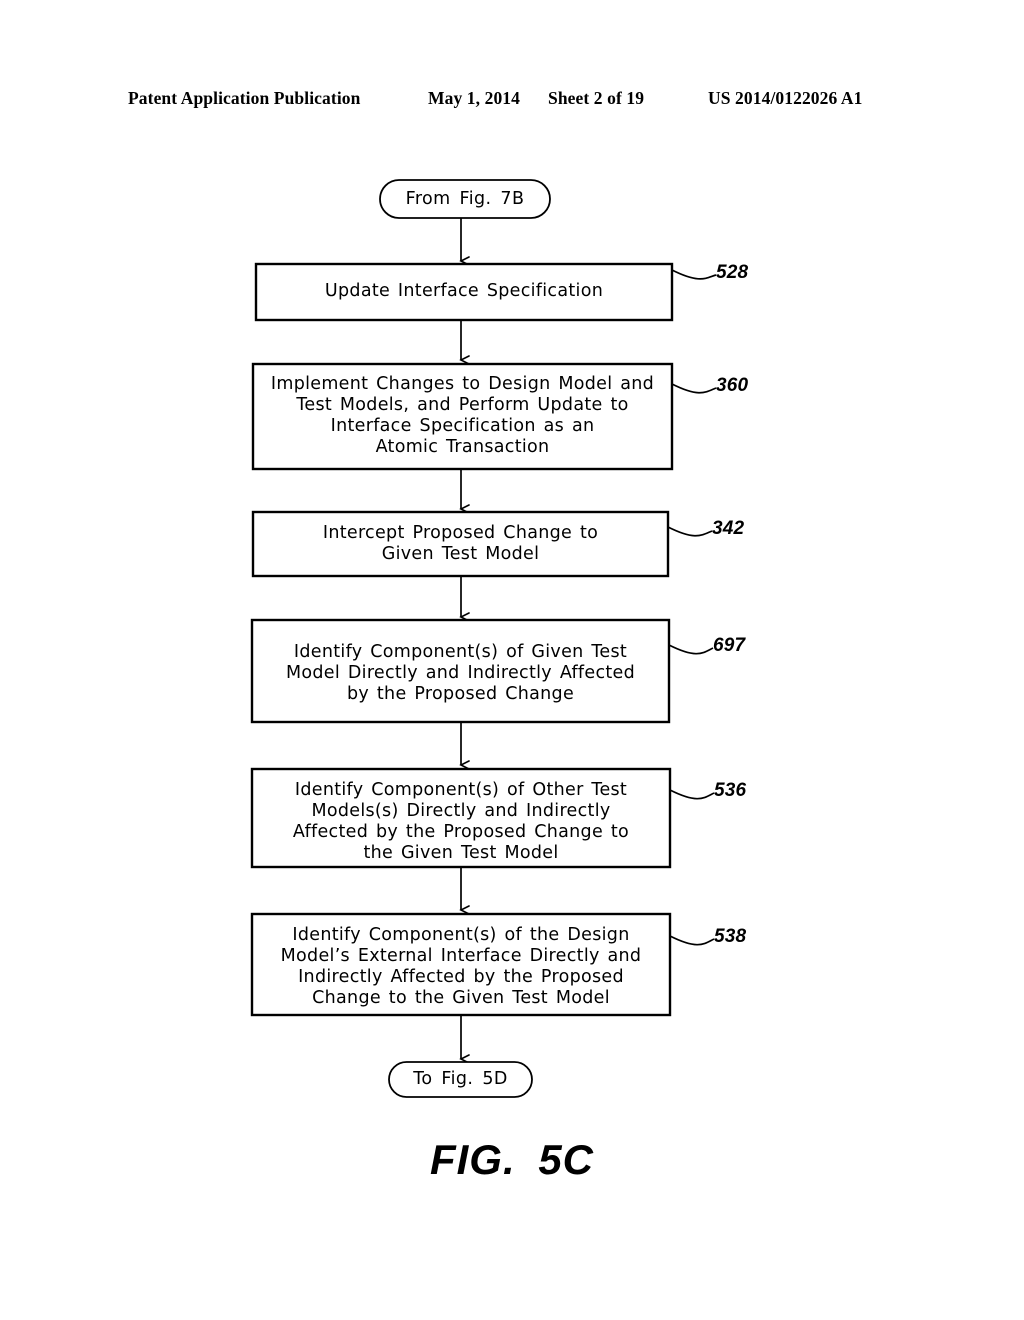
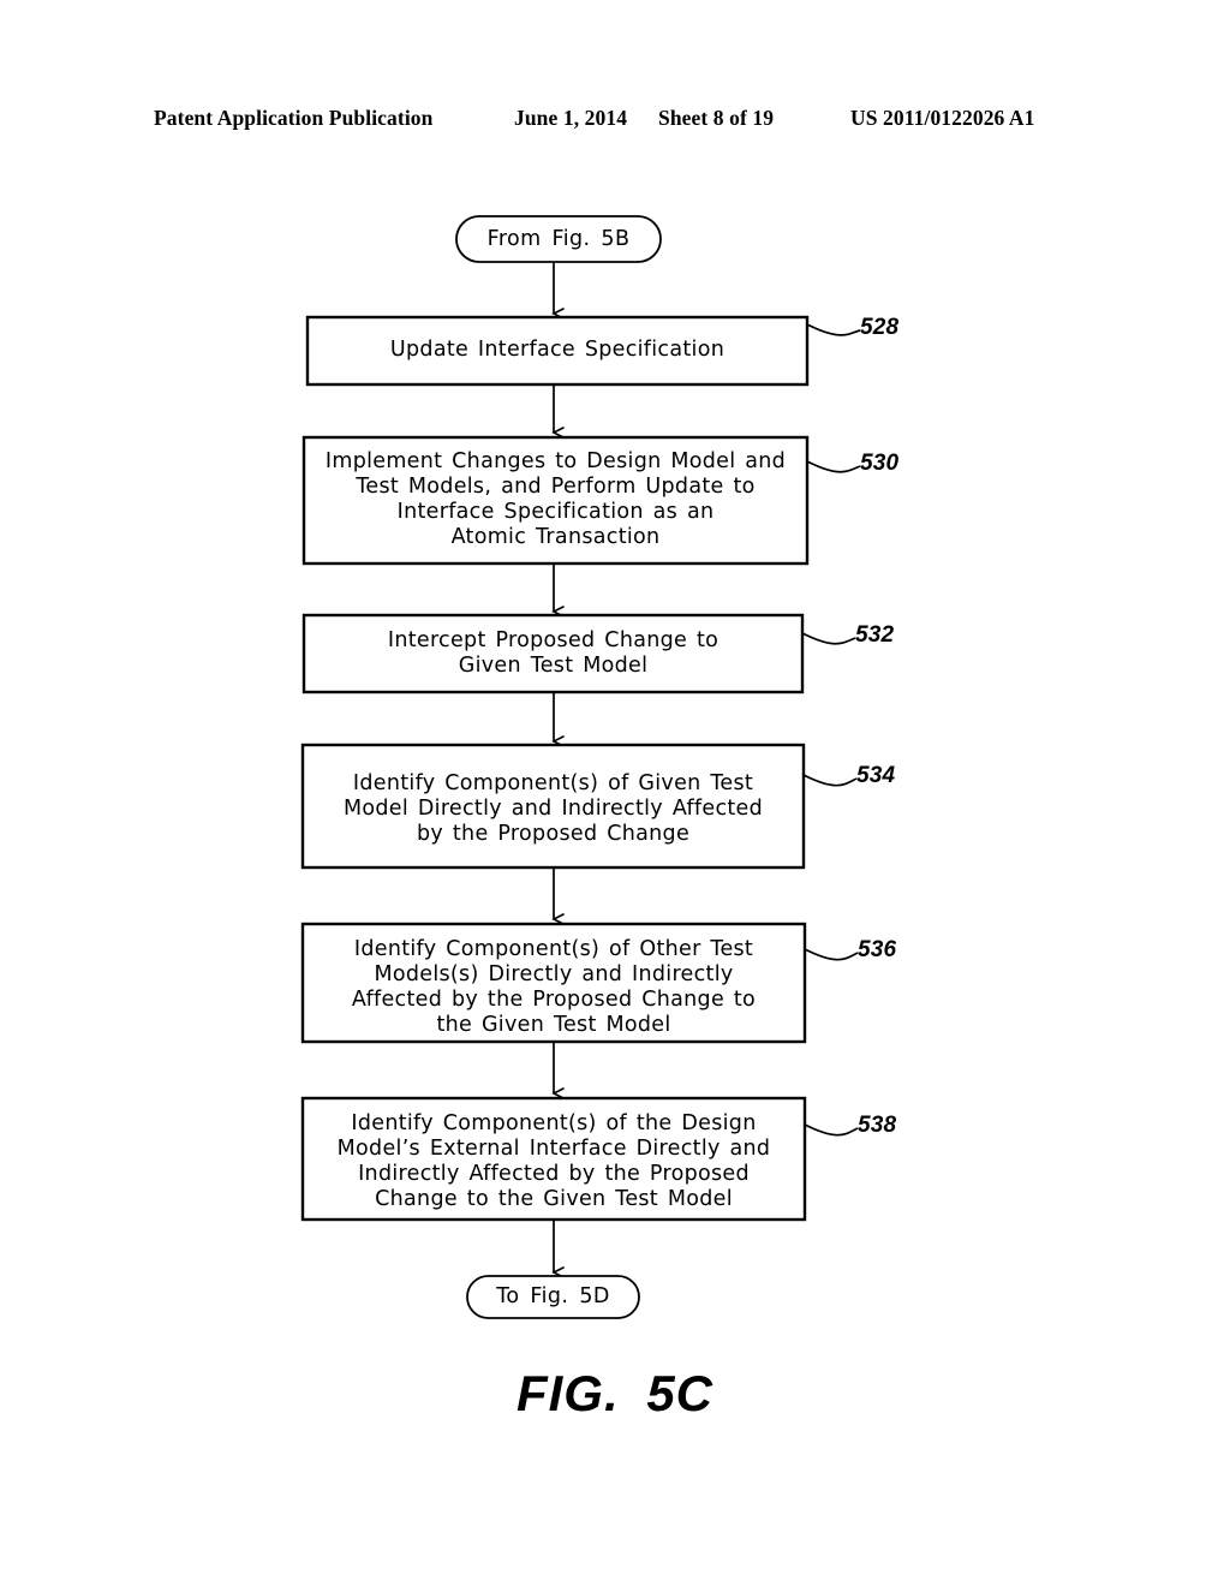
  Patent Application Publication
- May 1, 2014
+ June 1, 2014
- Sheet 2 of 19
+ Sheet 8 of 19
- US 2014/0122026 A1
+ US 2011/0122026 A1
- From Fig. 7B
+ From Fig. 5B
  Update Interface Specification
  Implement Changes to Design Model and
  Test Models, and Perform Update to
  Interface Specification as an
  Atomic Transaction
  Intercept Proposed Change to
  Given Test Model
  Identify Component(s) of Given Test
  Model Directly and Indirectly Affected
  by the Proposed Change
  Identify Component(s) of Other Test
  Models(s) Directly and Indirectly
  Affected by the Proposed Change to
  the Given Test Model
  Identify Component(s) of the Design
  Model’s External Interface Directly and
  Indirectly Affected by the Proposed
  Change to the Given Test Model
  To Fig. 5D
  528
- 360
+ 530
- 342
+ 532
- 697
+ 534
  536
  538
  FIG. 5C
